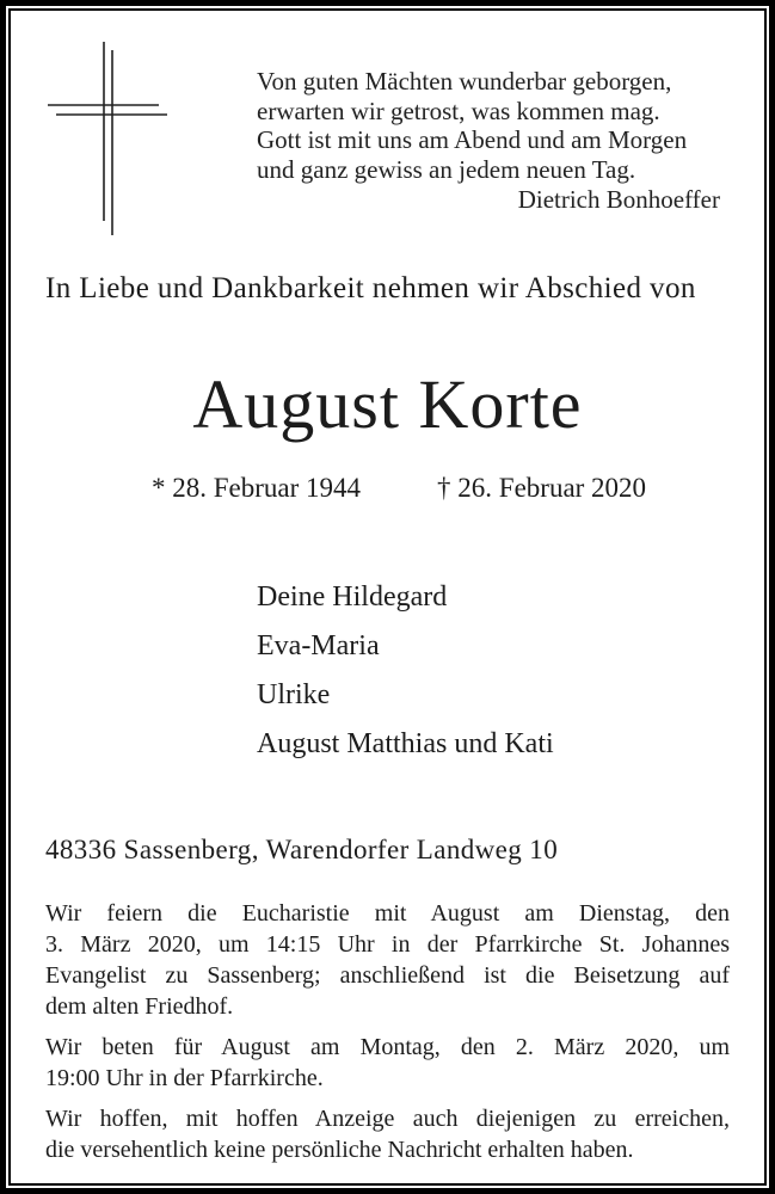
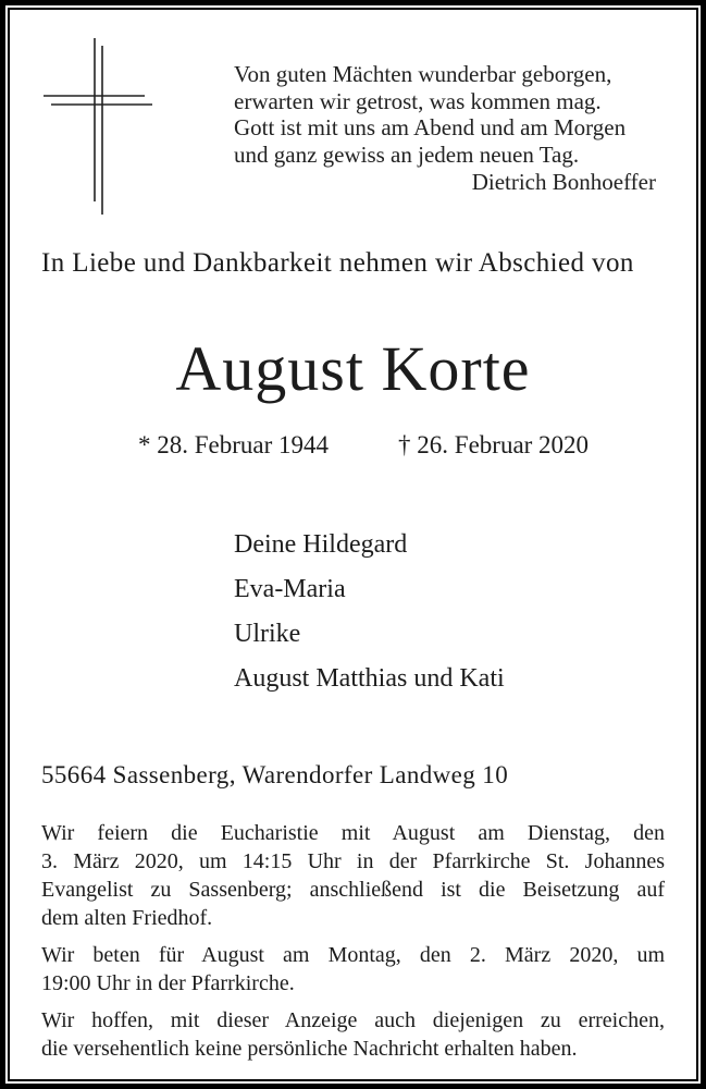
  Von guten Mächten wunderbar geborgen,
  erwarten wir getrost, was kommen mag.
  Gott ist mit uns am Abend und am Morgen
  und ganz gewiss an jedem neuen Tag.
  Dietrich Bonhoeffer
  In Liebe und Dankbarkeit nehmen wir Abschied von
  August Korte
  * 28. Februar 1944
  † 26. Februar 2020
  Deine Hildegard
  Eva-Maria
  Ulrike
  August Matthias und Kati
- 48336 Sassenberg, Warendorfer Landweg 10
+ 55664 Sassenberg, Warendorfer Landweg 10
  Wir feiern die Eucharistie mit August am Dienstag, den
  3. März 2020, um 14:15 Uhr in der Pfarrkirche St. Johannes
  Evangelist zu Sassenberg; anschließend ist die Beisetzung auf
  dem alten Friedhof.
  Wir beten für August am Montag, den 2. März 2020, um
  19:00 Uhr in der Pfarrkirche.
- Wir hoffen, mit hoffen Anzeige auch diejenigen zu erreichen,
+ Wir hoffen, mit dieser Anzeige auch diejenigen zu erreichen,
  die versehentlich keine persönliche Nachricht erhalten haben.
